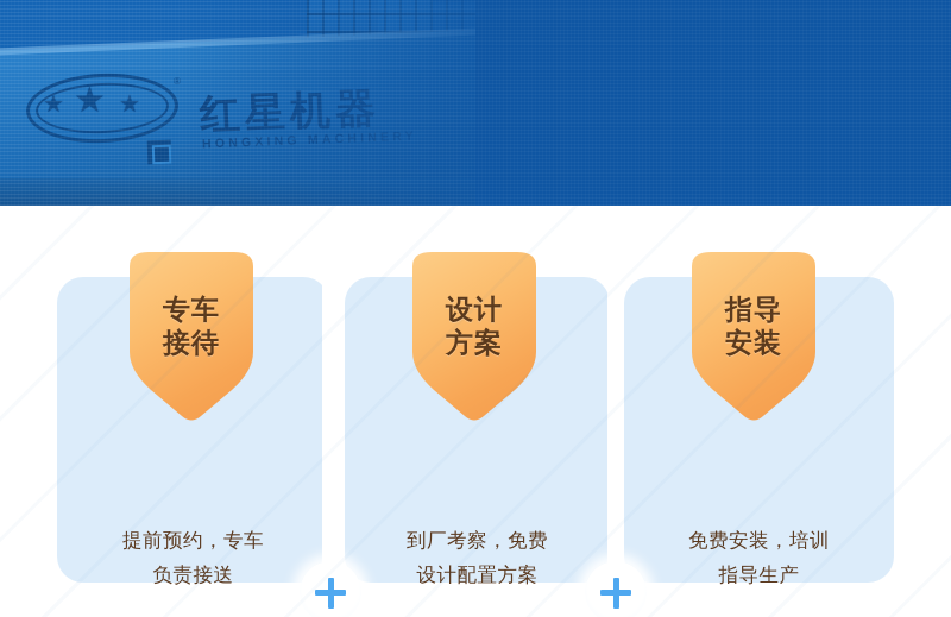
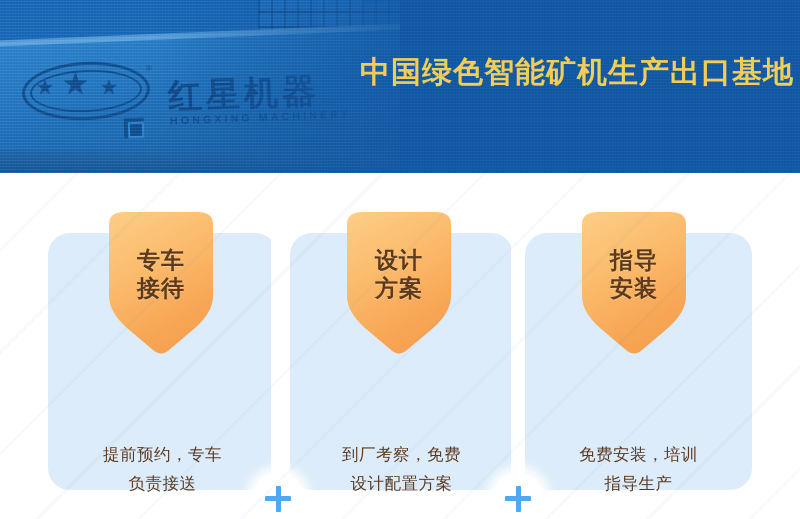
+ 中国绿色智能矿机生产出口基地
